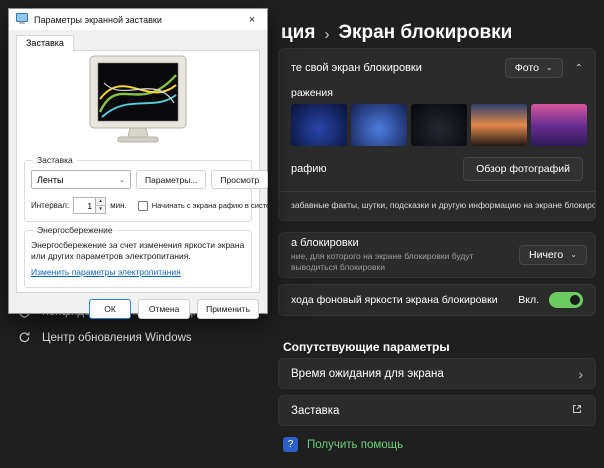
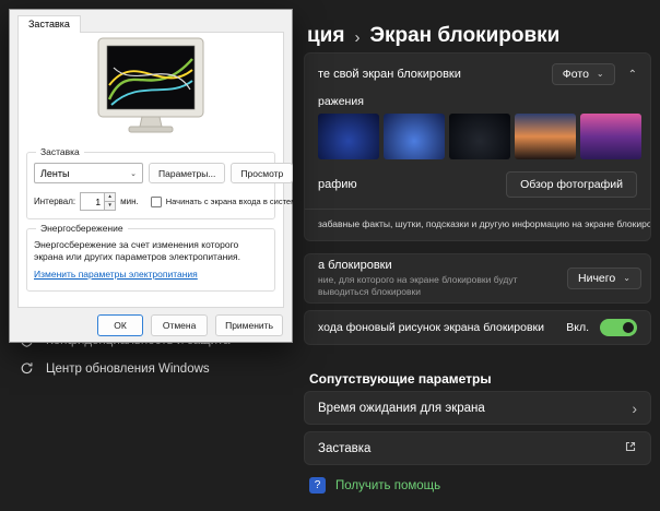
  ция
  ›
  Экран блокировки
  те свой экран блокировки
  Фото
  ⌄
  ⌃
  ражения
  рафию
  Обзор фотографий
  забавные факты, шутки, подсказки и другую информацию на экране блокиро
  а блокировки
  ние, для которого на экране блокировки будут выводиться блокировки
  Ничего
  ⌄
- хода фоновый яркости экрана блокировки
+ хода фоновый рисунок экрана блокировки
  Вкл.
  Центр обновления Windows
  Сопутствующие параметры
  Время ожидания для экрана
  ›
  Заставка
  ?
  Получить помощь
- Параметры экранной заставки
- ×
  Заставка
  Заставка
  Ленты
  Параметры...
  Просмотр
  Интервал:
  1
  мин.
- Начинать с экрана рафию в систему
+ Начинать с экрана входа в систему
  Энергосбережение
- Энергосбережение за счет изменения яркости экрана или других параметров электропитания.
+ Энергосбережение за счет изменения которого экрана или других параметров электропитания.
  Изменить параметры электропитания
  ОК
  Отмена
  Применить
